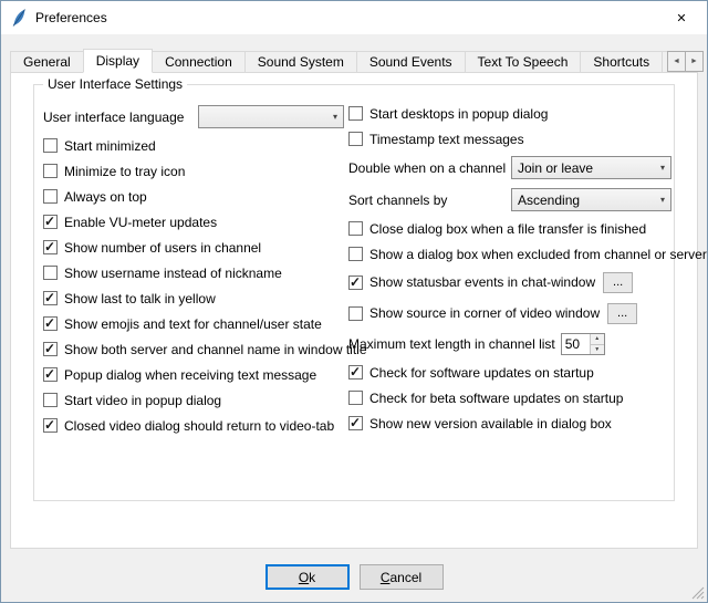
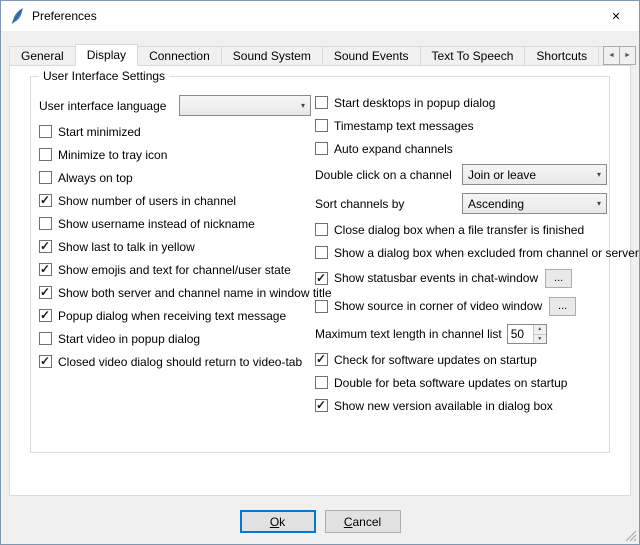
  Preferences
  ✕
  General
  Display
  Connection
  Sound System
  Sound Events
  Text To Speech
  Shortcuts
  User Interface Settings
  User interface language
  ▾
  Start minimized
  Minimize to tray icon
  Always on top
- Enable VU-meter updates
  Show number of users in channel
  Show username instead of nickname
  Show last to talk in yellow
  Show emojis and text for channel/user state
  Show both server and channel name in window title
  Popup dialog when receiving text message
  Start video in popup dialog
  Closed video dialog should return to video-tab
  Start desktops in popup dialog
  Timestamp text messages
+ Auto expand channels
- Double when on a channel
+ Double click on a channel
  Join or leave
  ▾
  Sort channels by
  Ascending
  ▾
  Close dialog box when a file transfer is finished
  Show a dialog box when excluded from channel or server
  Show statusbar events in chat-window
  ...
  Show source in corner of video window
  ...
  Maximum text length in channel list
  50
  Check for software updates on startup
- Check for beta software updates on startup
+ Double for beta software updates on startup
  Show new version available in dialog box
  Ok
  Cancel
